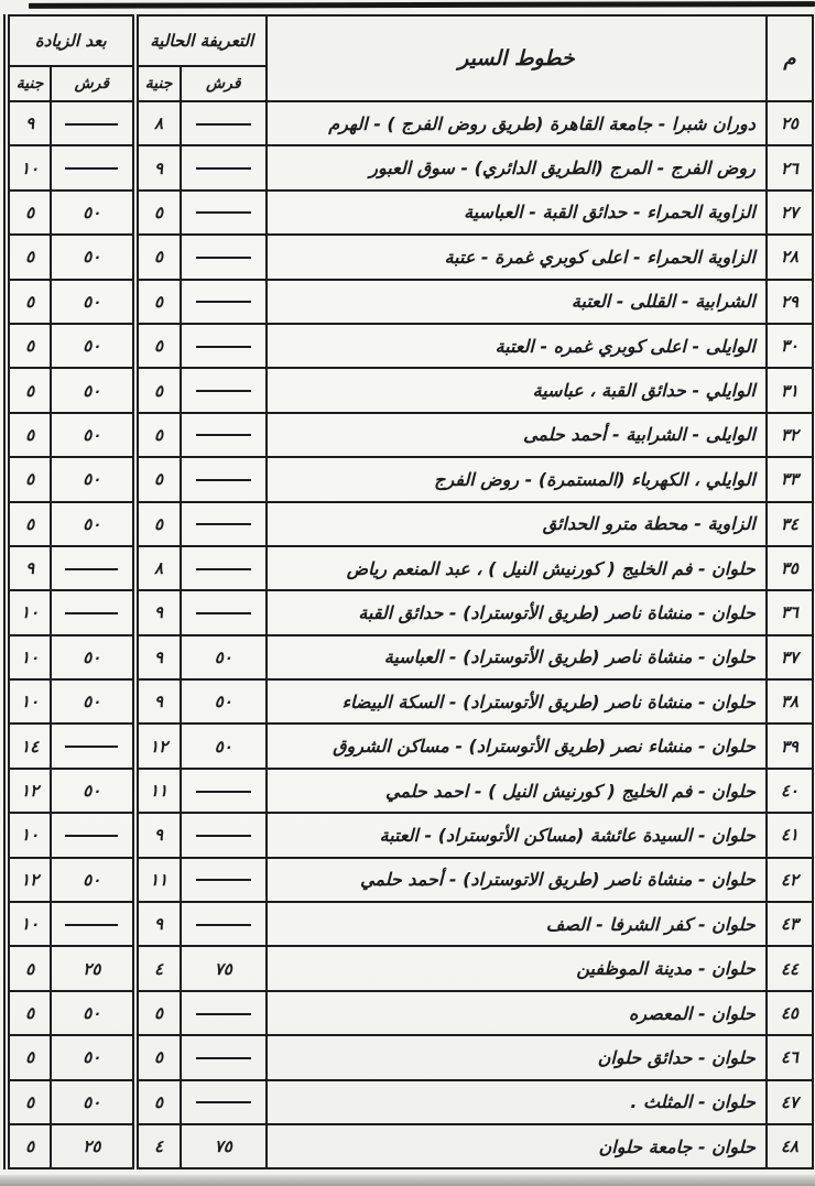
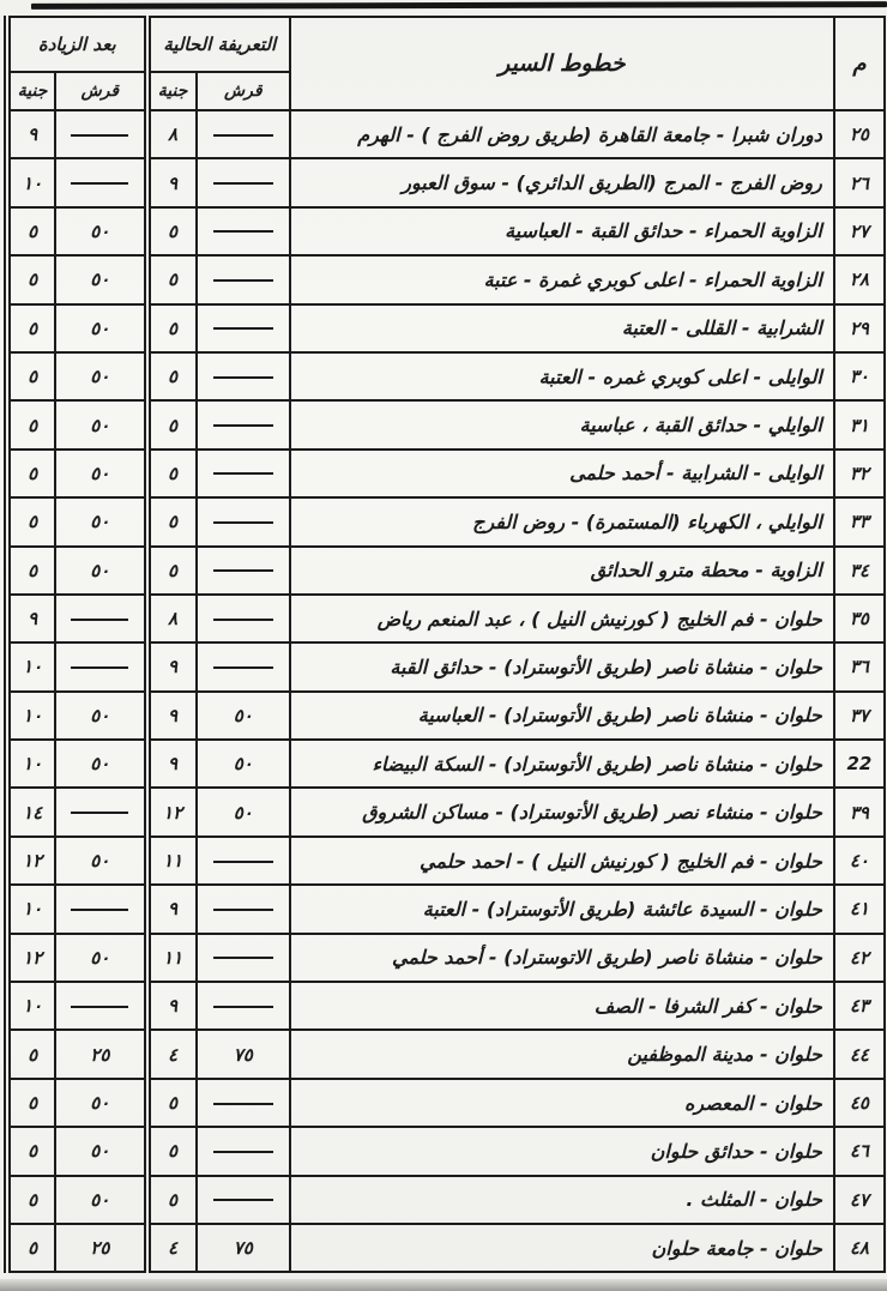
  م	خطوط السير	التعريفة الحالية	بعد الزيادة
  قرش	جنية	قرش	جنية
  ٢٥	دوران شبرا - جامعة القاهرة (طريق روض الفرج ) - الهرم		٨		٩
  ٢٦	روض الفرج - المرج (الطريق الدائري) - سوق العبور		٩		١٠
  ٢٧	الزاوية الحمراء - حدائق القبة - العباسية		٥	٥٠	٥
  ٢٨	الزاوية الحمراء - اعلى كوبري غمرة - عتبة		٥	٥٠	٥
  ٢٩	الشرابية - القللى - العتبة		٥	٥٠	٥
  ٣٠	الوايلى - اعلى كوبري غمره - العتبة		٥	٥٠	٥
  ٣١	الوايلي - حدائق القبة ، عباسية		٥	٥٠	٥
  ٣٢	الوايلى - الشرابية - أحمد حلمى		٥	٥٠	٥
  ٣٣	الوايلي ، الكهرباء (المستمرة) - روض الفرج		٥	٥٠	٥
  ٣٤	الزاوية - محطة مترو الحدائق		٥	٥٠	٥
  ٣٥	حلوان - فم الخليج ( كورنيش النيل ) ، عبد المنعم رياض		٨		٩
  ٣٦	حلوان - منشاة ناصر (طريق الأتوستراد) - حدائق القبة		٩		١٠
  ٣٧	حلوان - منشاة ناصر (طريق الأتوستراد) - العباسية	٥٠	٩	٥٠	١٠
- ٣٨	حلوان - منشاة ناصر (طريق الأتوستراد) - السكة البيضاء	٥٠	٩	٥٠	١٠
+ 22	حلوان - منشاة ناصر (طريق الأتوستراد) - السكة البيضاء	٥٠	٩	٥٠	١٠
  ٣٩	حلوان - منشاء نصر (طريق الأتوستراد) - مساكن الشروق	٥٠	١٢		١٤
  ٤٠	حلوان - فم الخليج ( كورنيش النيل ) - احمد حلمي		١١	٥٠	١٢
- ٤١	حلوان - السيدة عائشة (مساكن الأتوستراد) - العتبة		٩		١٠
+ ٤١	حلوان - السيدة عائشة (طريق الأتوستراد) - العتبة		٩		١٠
  ٤٢	حلوان - منشاة ناصر (طريق الاتوستراد) - أحمد حلمي		١١	٥٠	١٢
  ٤٣	حلوان - كفر الشرفا - الصف		٩		١٠
  ٤٤	حلوان - مدينة الموظفين	٧٥	٤	٢٥	٥
  ٤٥	حلوان - المعصره		٥	٥٠	٥
  ٤٦	حلوان - حدائق حلوان		٥	٥٠	٥
  ٤٧	حلوان - المثلث .		٥	٥٠	٥
  ٤٨	حلوان - جامعة حلوان	٧٥	٤	٢٥	٥
